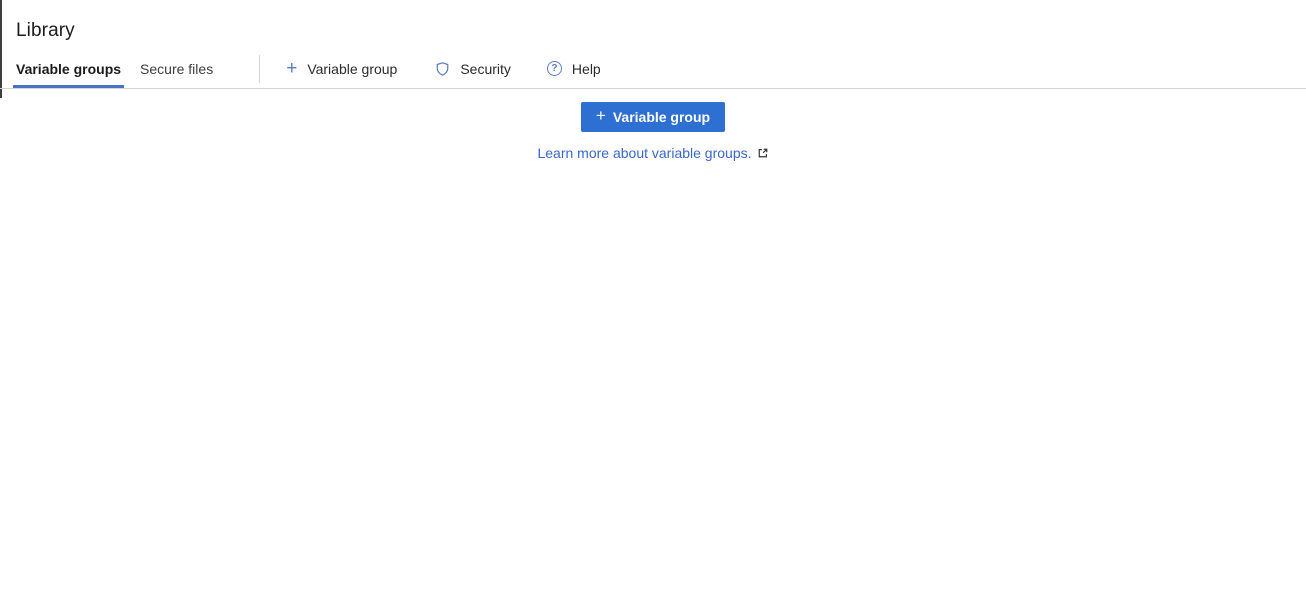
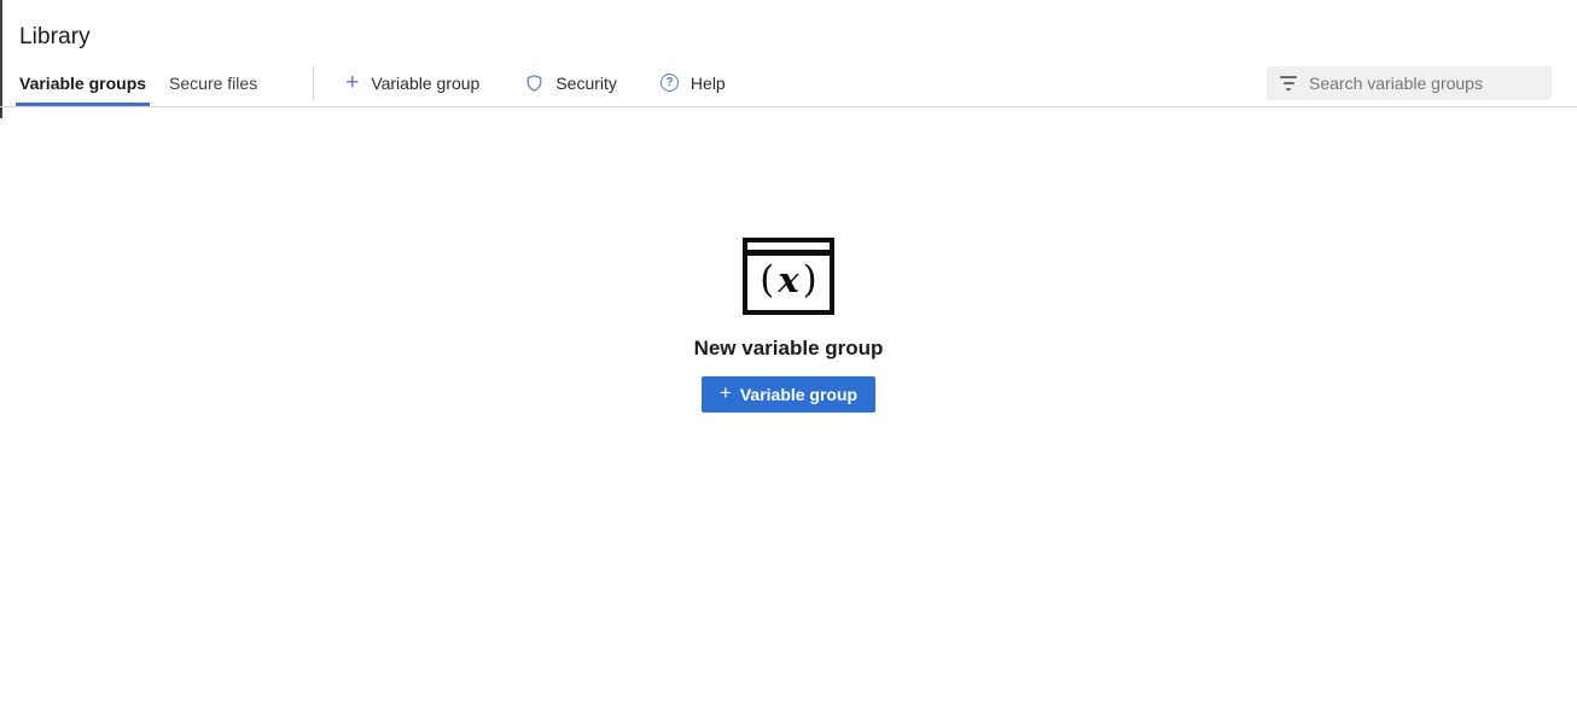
  Library
  Variable groups
  Secure files
  +
  Variable group
  Security
  ?
  Help
+ Search variable groups
+ (
+ x
+ )
+ New variable group
  +
  Variable group
- Learn more about variable groups.
